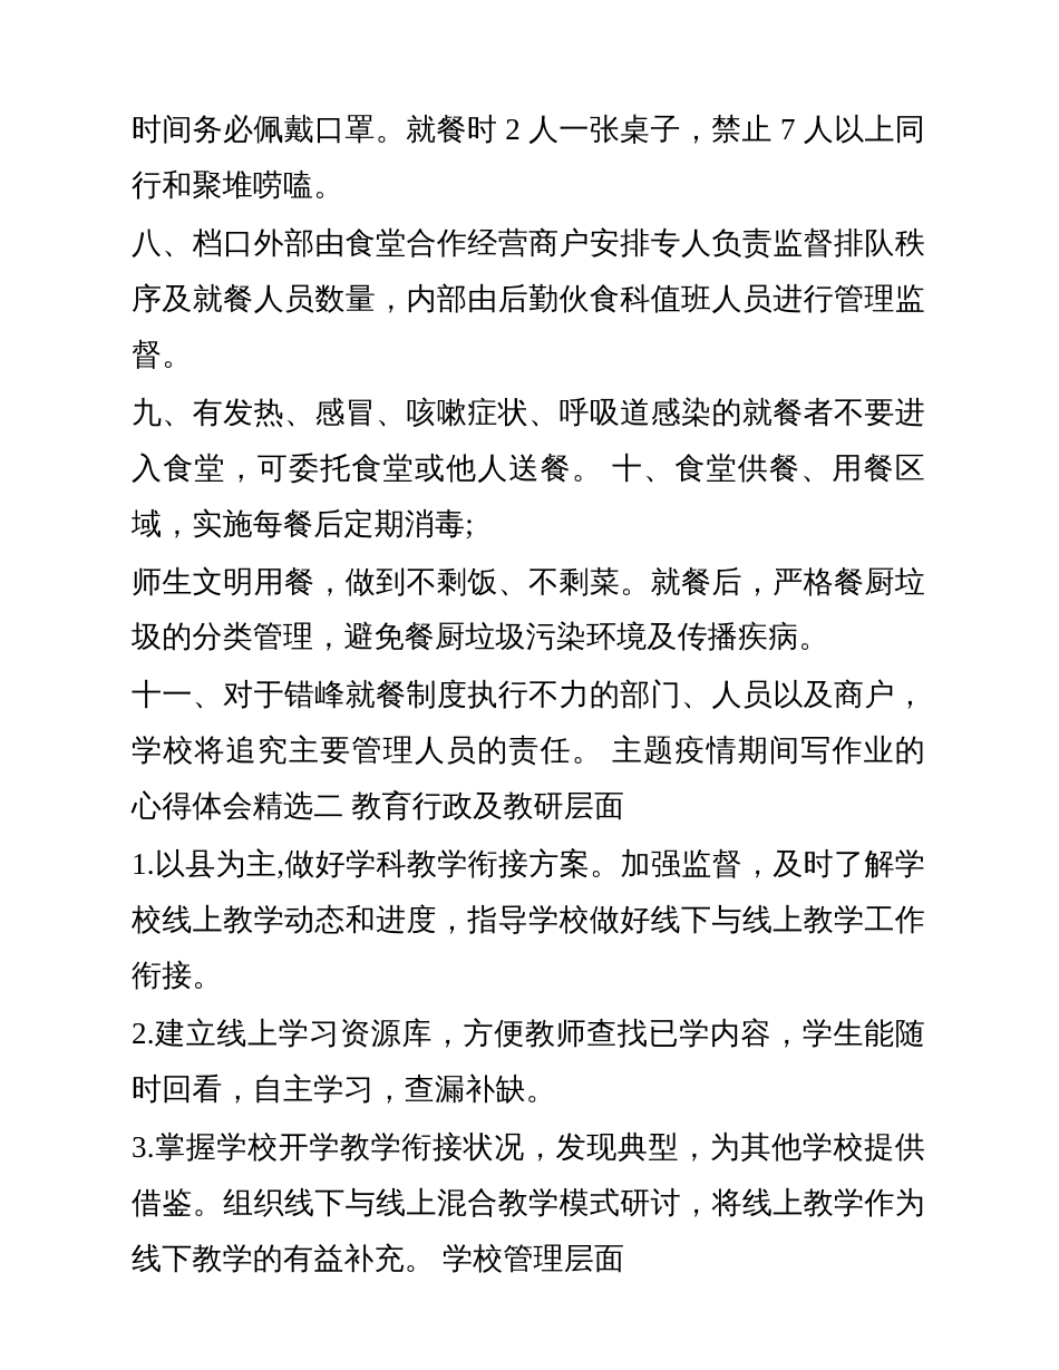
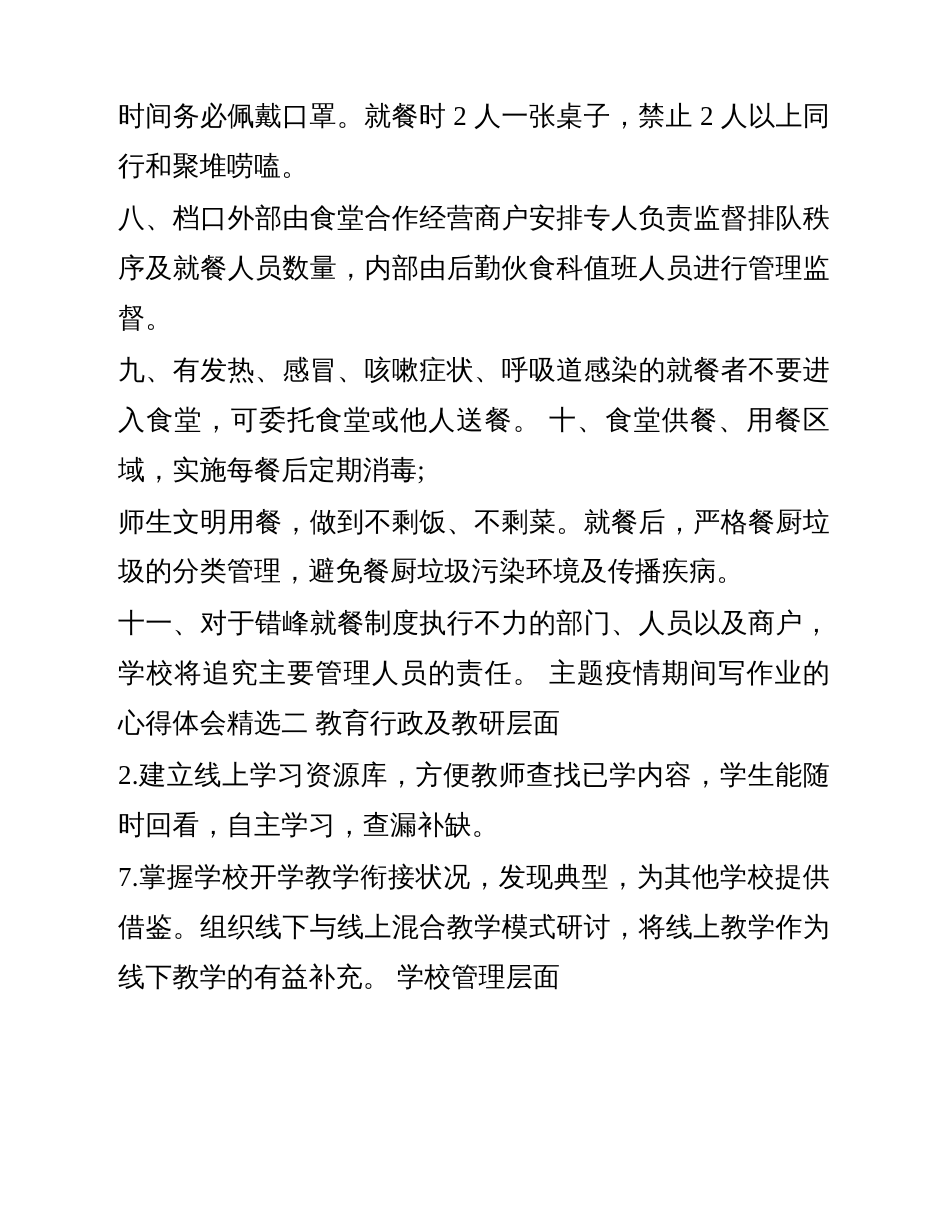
- 时间务必佩戴口罩。就餐时 2 人一张桌子，禁止 7 人以上同行和聚堆唠嗑。
+ 时间务必佩戴口罩。就餐时 2 人一张桌子，禁止 2 人以上同行和聚堆唠嗑。
  八、档口外部由食堂合作经营商户安排专人负责监督排队秩序及就餐人员数量，内部由后勤伙食科值班人员进行管理监督。
  九、有发热、感冒、咳嗽症状、呼吸道感染的就餐者不要进入食堂，可委托食堂或他人送餐。 十、食堂供餐、用餐区域，实施每餐后定期消毒;
  师生文明用餐，做到不剩饭、不剩菜。就餐后，严格餐厨垃圾的分类管理，避免餐厨垃圾污染环境及传播疾病。
  十一、对于错峰就餐制度执行不力的部门、人员以及商户，学校将追究主要管理人员的责任。 主题疫情期间写作业的心得体会精选二 教育行政及教研层面
- 1.以县为主,做好学科教学衔接方案。加强监督，及时了解学校线上教学动态和进度，指导学校做好线下与线上教学工作衔接。
  2.建立线上学习资源库，方便教师查找已学内容，学生能随时回看，自主学习，查漏补缺。
- 3.掌握学校开学教学衔接状况，发现典型，为其他学校提供借鉴。组织线下与线上混合教学模式研讨，将线上教学作为线下教学的有益补充。 学校管理层面
+ 7.掌握学校开学教学衔接状况，发现典型，为其他学校提供借鉴。组织线下与线上混合教学模式研讨，将线上教学作为线下教学的有益补充。 学校管理层面
